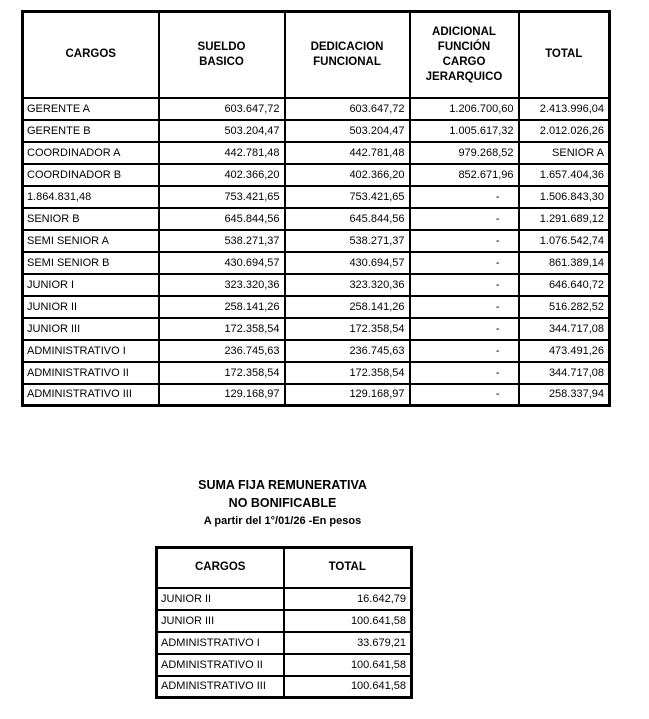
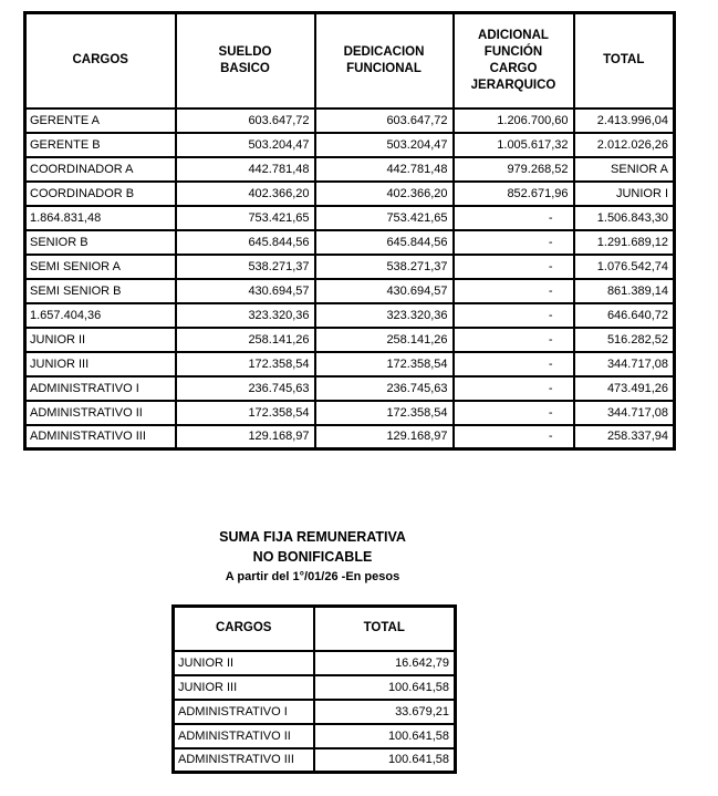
  CARGOS	SUELDO BASICO	DEDICACION FUNCIONAL	ADICIONAL FUNCIÓN CARGO JERARQUICO	TOTAL
  GERENTE A	603.647,72	603.647,72	1.206.700,60	2.413.996,04
  GERENTE B	503.204,47	503.204,47	1.005.617,32	2.012.026,26
  COORDINADOR A	442.781,48	442.781,48	979.268,52	SENIOR A
- COORDINADOR B	402.366,20	402.366,20	852.671,96	1.657.404,36
+ COORDINADOR B	402.366,20	402.366,20	852.671,96	JUNIOR I
  1.864.831,48	753.421,65	753.421,65	-	1.506.843,30
  SENIOR B	645.844,56	645.844,56	-	1.291.689,12
  SEMI SENIOR A	538.271,37	538.271,37	-	1.076.542,74
  SEMI SENIOR B	430.694,57	430.694,57	-	861.389,14
- JUNIOR I	323.320,36	323.320,36	-	646.640,72
+ 1.657.404,36	323.320,36	323.320,36	-	646.640,72
  JUNIOR II	258.141,26	258.141,26	-	516.282,52
  JUNIOR III	172.358,54	172.358,54	-	344.717,08
  ADMINISTRATIVO I	236.745,63	236.745,63	-	473.491,26
  ADMINISTRATIVO II	172.358,54	172.358,54	-	344.717,08
  ADMINISTRATIVO III	129.168,97	129.168,97	-	258.337,94
  SUMA FIJA REMUNERATIVA
  NO BONIFICABLE
  A partir del 1°/01/26 -En pesos
  CARGOS	TOTAL
  JUNIOR II	16.642,79
  JUNIOR III	100.641,58
  ADMINISTRATIVO I	33.679,21
  ADMINISTRATIVO II	100.641,58
  ADMINISTRATIVO III	100.641,58
